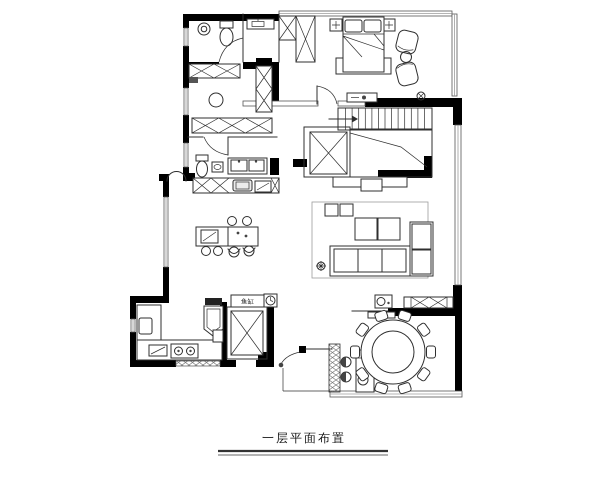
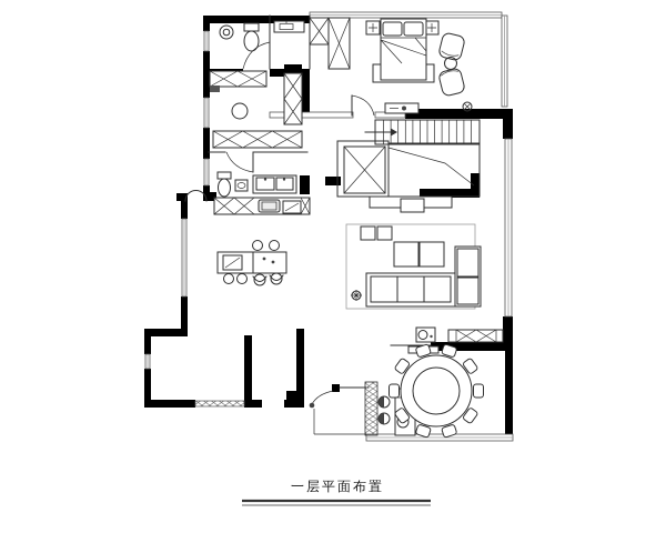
- 鱼缸
  一层平面布置
